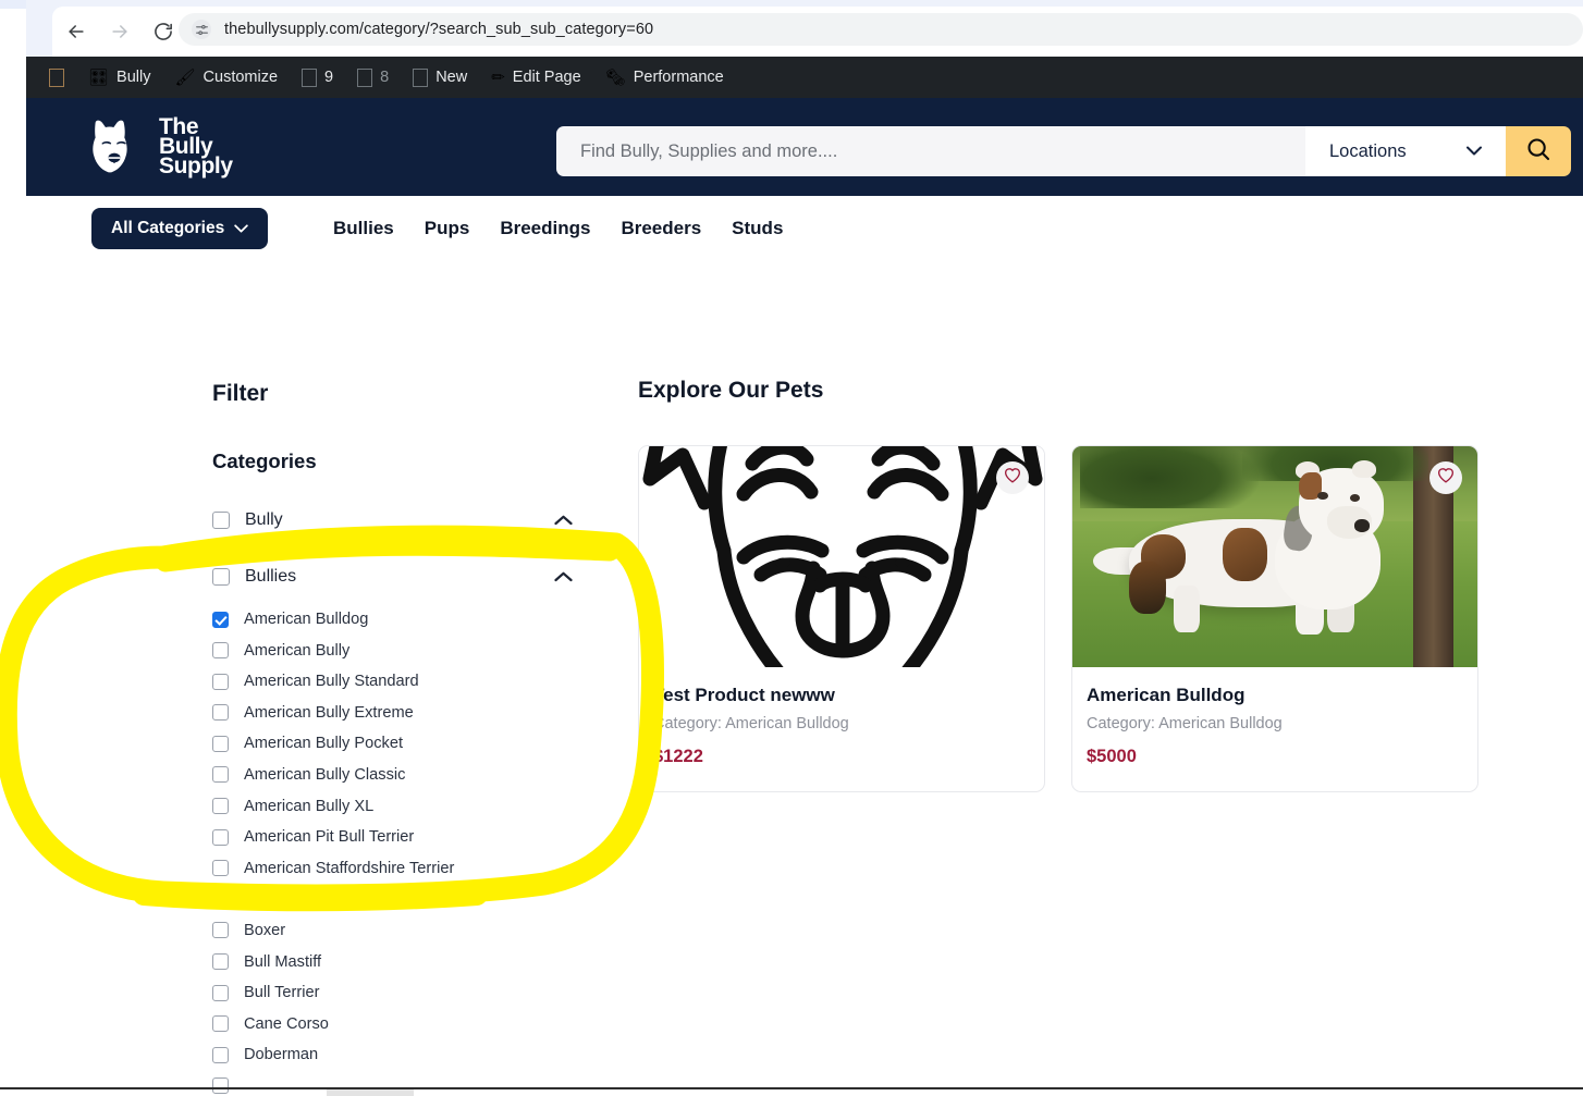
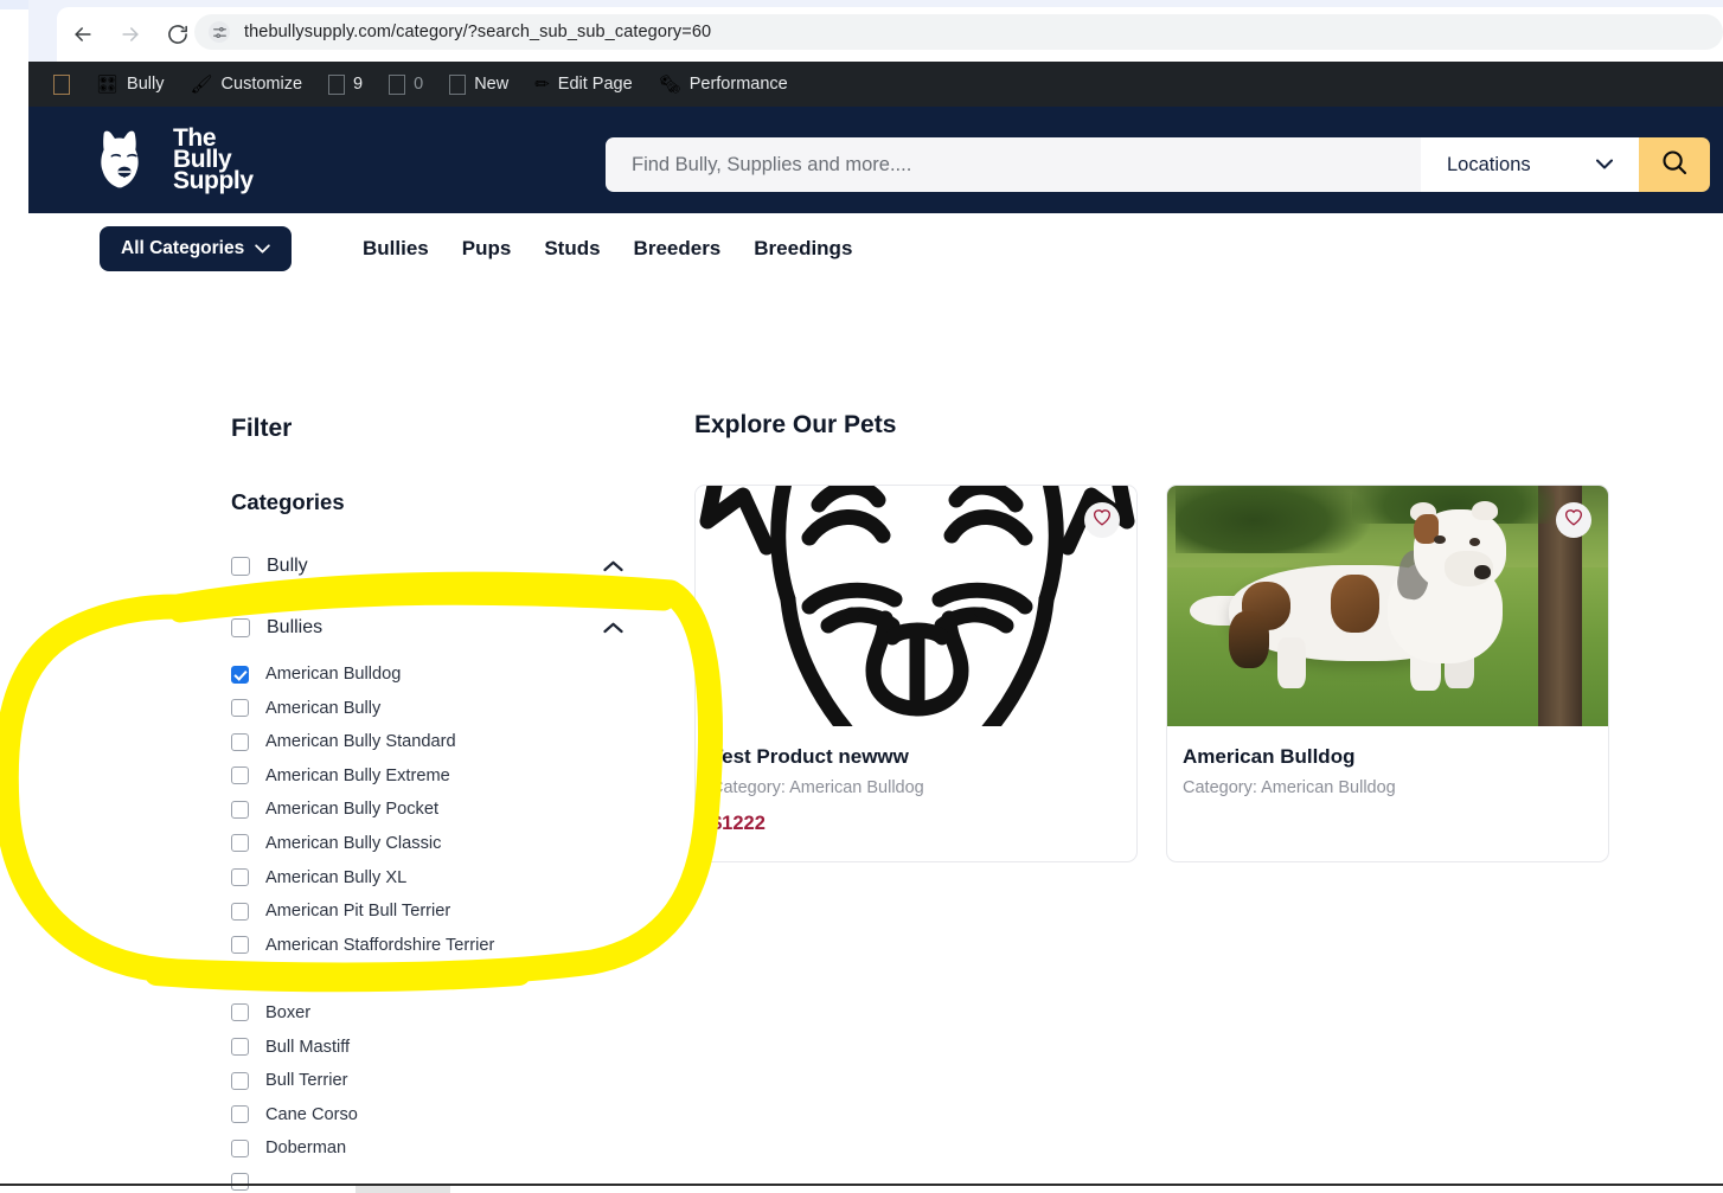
  thebullysupply.com/category/?search_sub_sub_category=60
  🎛
  Bully
  🖌
  Customize
  9
- 8
+ 0
  New
  ✏
  Edit Page
  🗞
  Performance
  The
  Bully
  Supply
  Find Bully, Supplies and more....
  Locations
  All Categories
  Bullies
  Pups
- Breedings
+ Studs
  Breeders
- Studs
+ Breedings
  Filter
  Categories
  Bully
  Bullies
  American Bulldog
  American Bully
  American Bully Standard
  American Bully Extreme
  American Bully Pocket
  American Bully Classic
  American Bully XL
  American Pit Bull Terrier
  American Staffordshire Terrier
  Boxer
  Bull Mastiff
  Bull Terrier
  Cane Corso
  Doberman
  Explore Our Pets
  est Product newww
  ategory: American Bulldog
  1222
  American Bulldog
  Category: American Bulldog
- $5000
